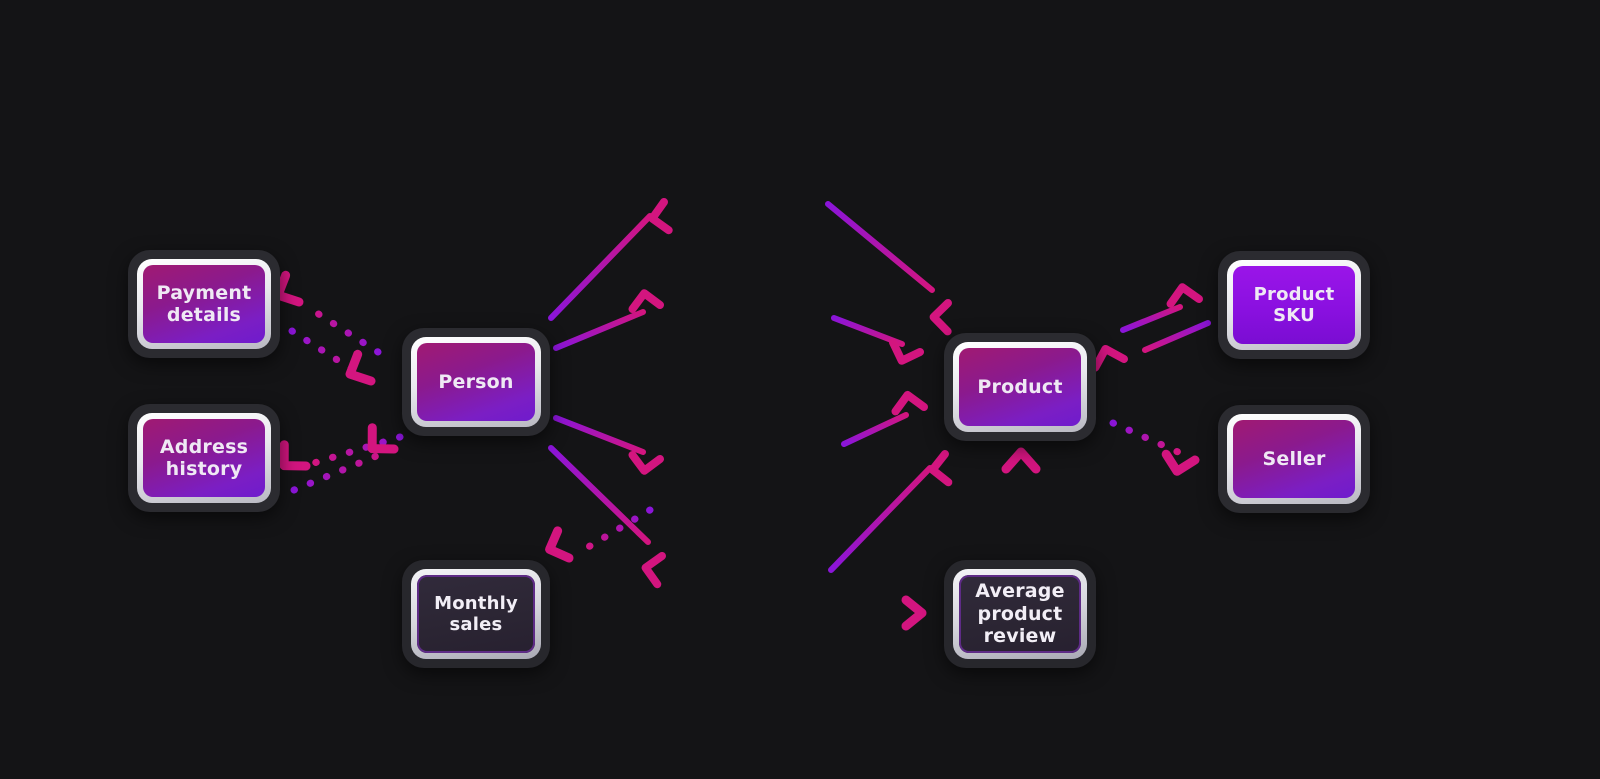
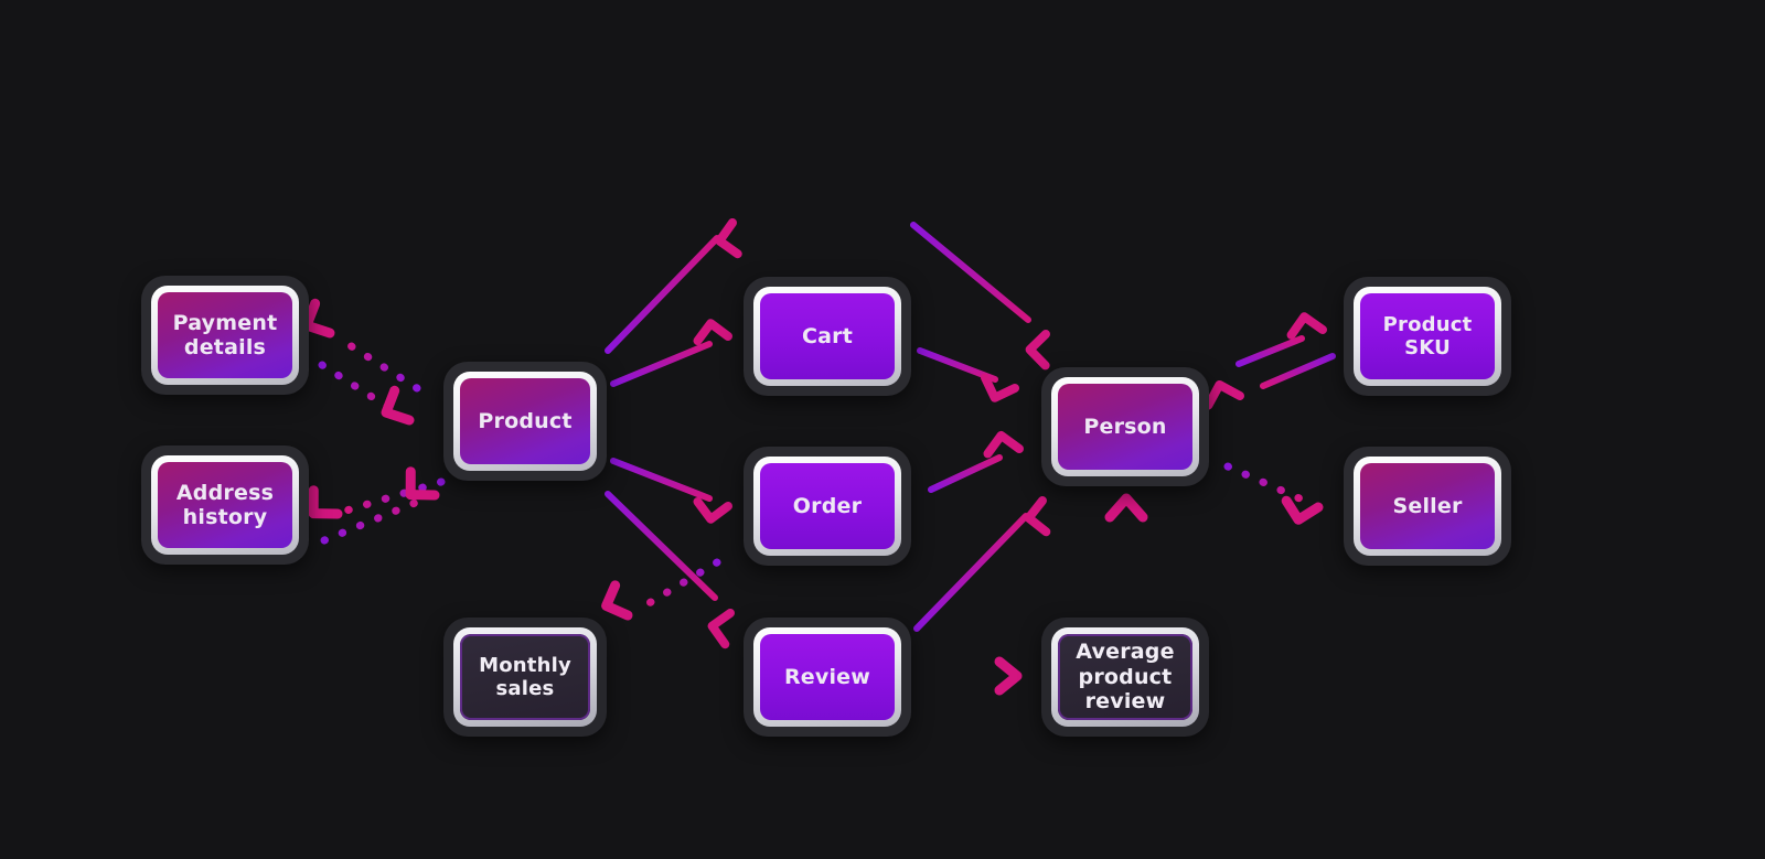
  Payment
  details
  Address
  history
- Person
+ Product
+ Cart
+ Order
+ Review
  Monthly sales
- Product
+ Person
  Average
  product
  review
  Product SKU
  Seller
